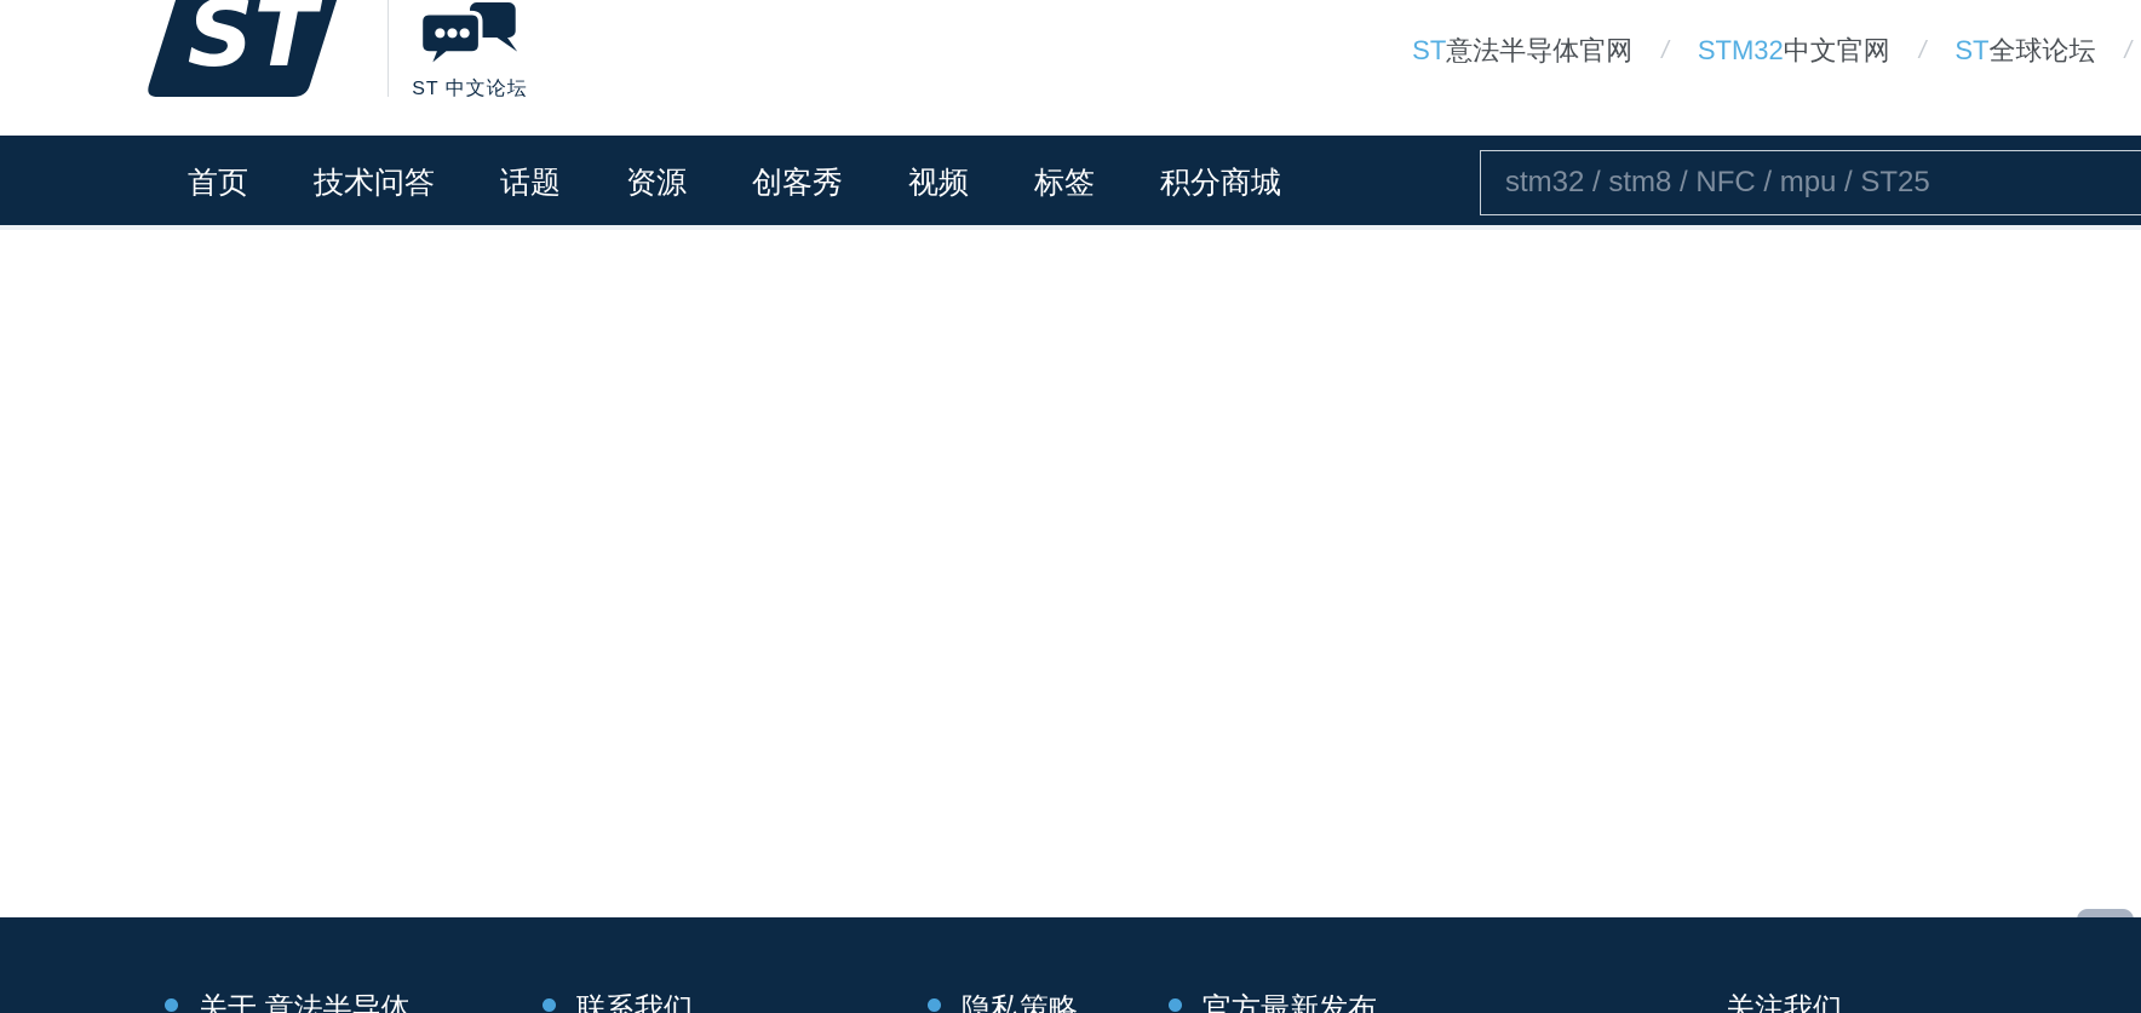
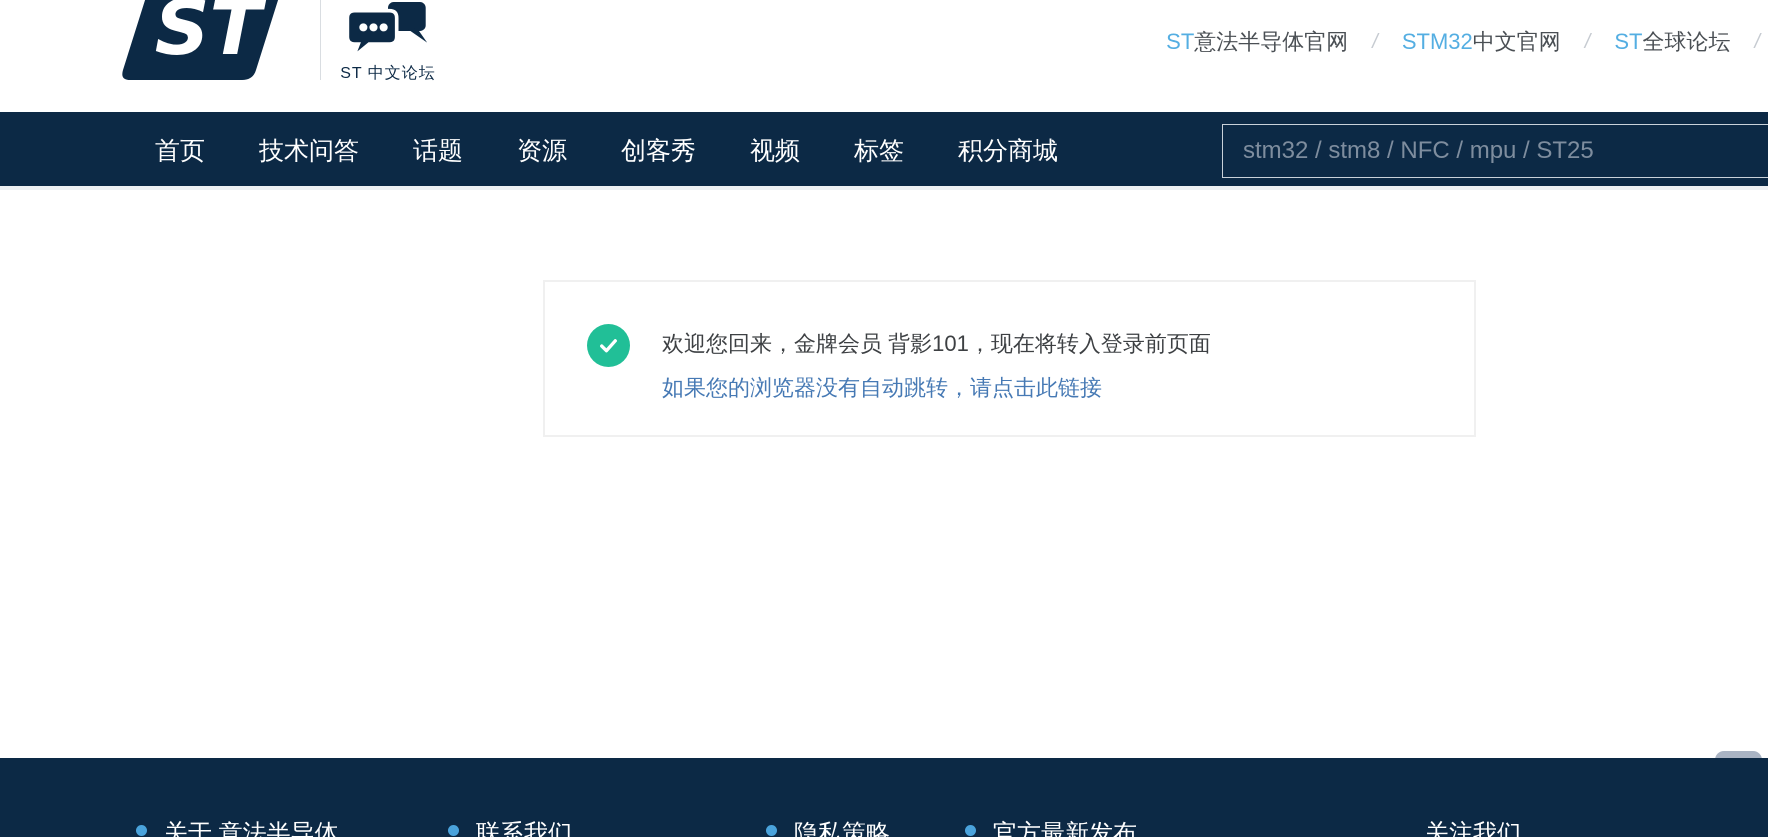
  ST
  ST 中文论坛
  ST意法半导体官网
  /
  STM32中文官网
  /
  ST全球论坛
  /
  首页
  技术问答
  话题
  资源
  创客秀
  视频
  标签
  积分商城
  stm32 / stm8 / NFC / mpu / ST25
+ 欢迎您回来，金牌会员 背影101，现在将转入登录前页面
+ 如果您的浏览器没有自动跳转，请点击此链接
  关于 意法半导体
  联系我们
  隐私策略
  官方最新发布
  关注我们
